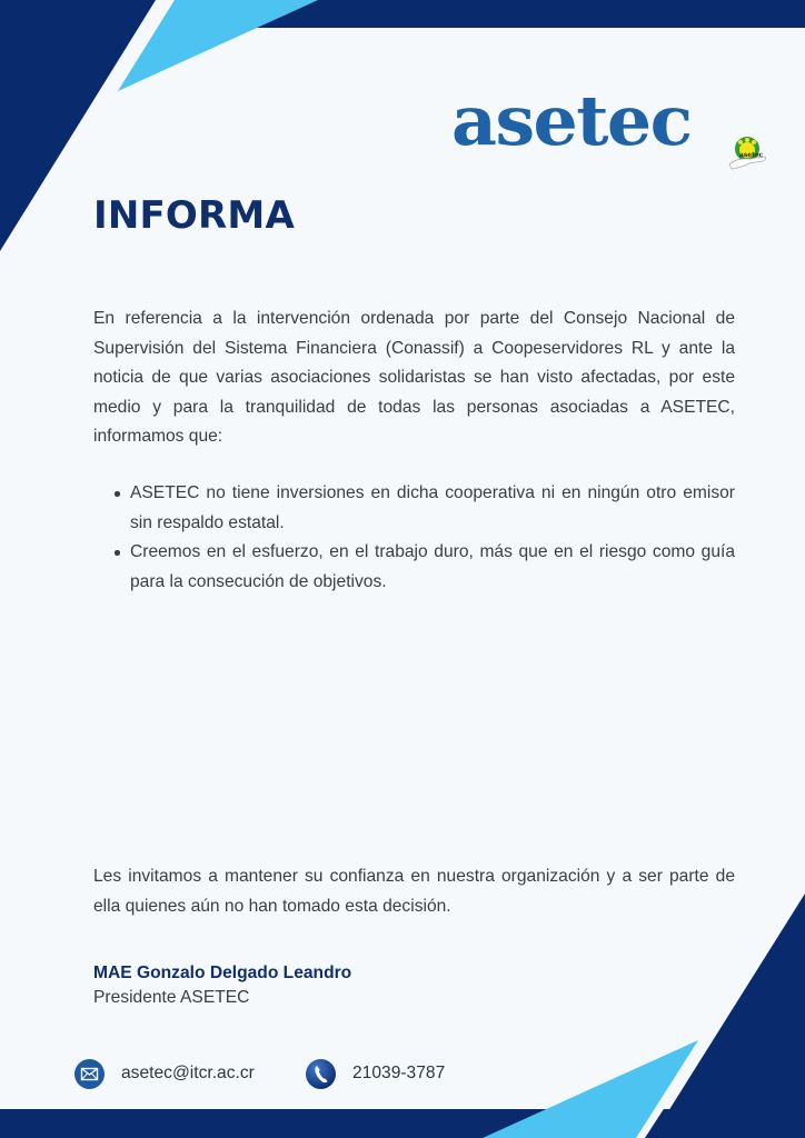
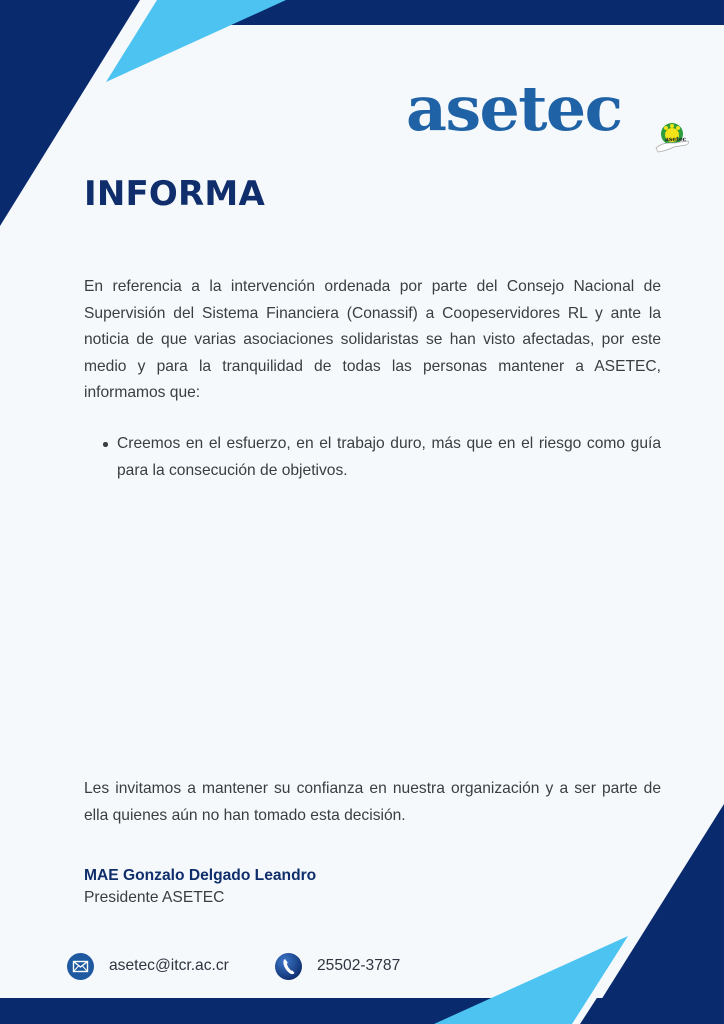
  asetec
  INFORMA
- En referencia a la intervención ordenada por parte del Consejo Nacional de Supervisión del Sistema Financiera (Conassif) a Coopeservidores RL y ante la noticia de que varias asociaciones solidaristas se han visto afectadas, por este medio y para la tranquilidad de todas las personas asociadas a ASETEC, informamos que:
+ En referencia a la intervención ordenada por parte del Consejo Nacional de Supervisión del Sistema Financiera (Conassif) a Coopeservidores RL y ante la noticia de que varias asociaciones solidaristas se han visto afectadas, por este medio y para la tranquilidad de todas las personas mantener a ASETEC, informamos que:
- ASETEC no tiene inversiones en dicha cooperativa ni en ningún otro emisor sin respaldo estatal.
  Creemos en el esfuerzo, en el trabajo duro, más que en el riesgo como guía para la consecución de objetivos.
  Les invitamos a mantener su confianza en nuestra organización y a ser parte de ella quienes aún no han tomado esta decisión.
  MAE Gonzalo Delgado Leandro
  Presidente ASETEC
  asetec@itcr.ac.cr
- 21039-3787
+ 25502-3787
